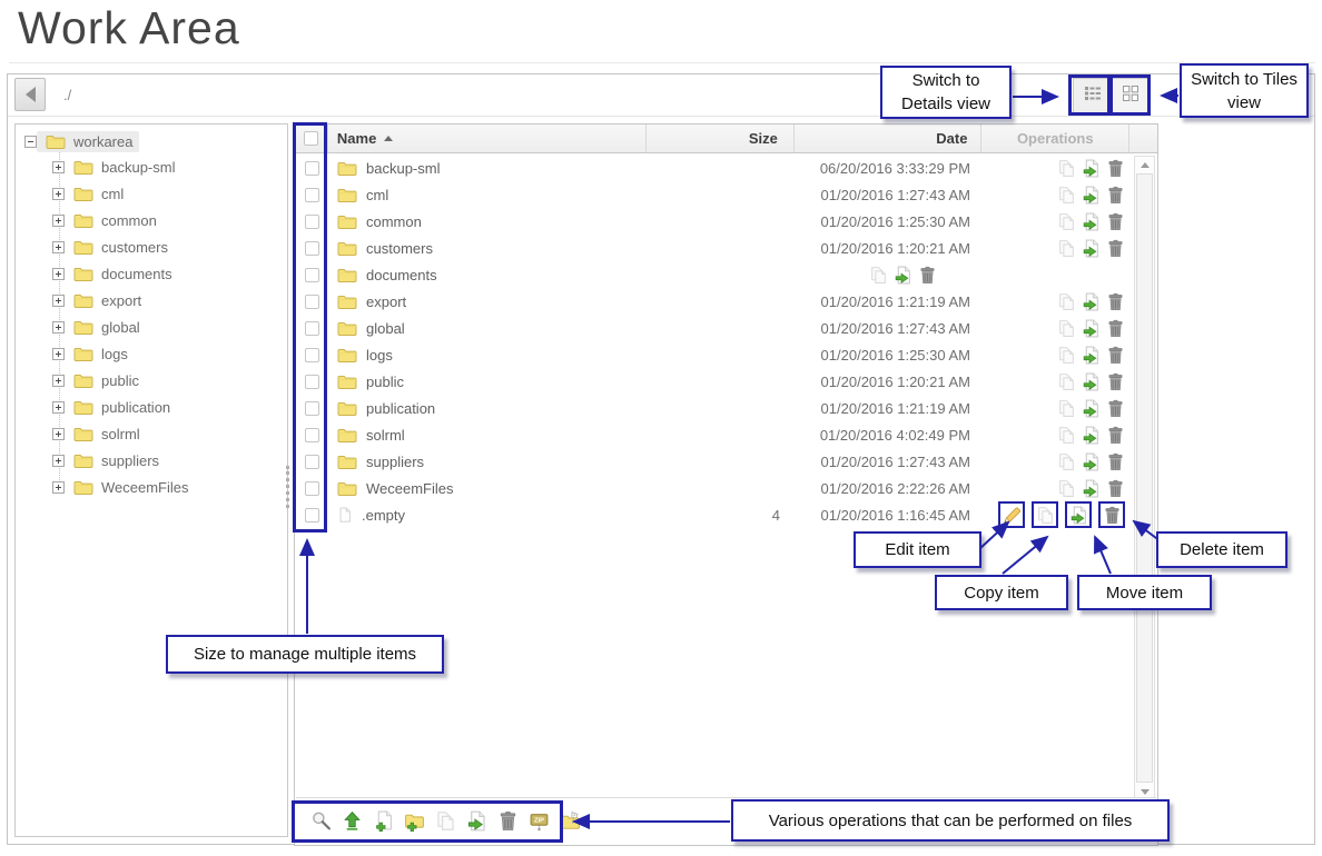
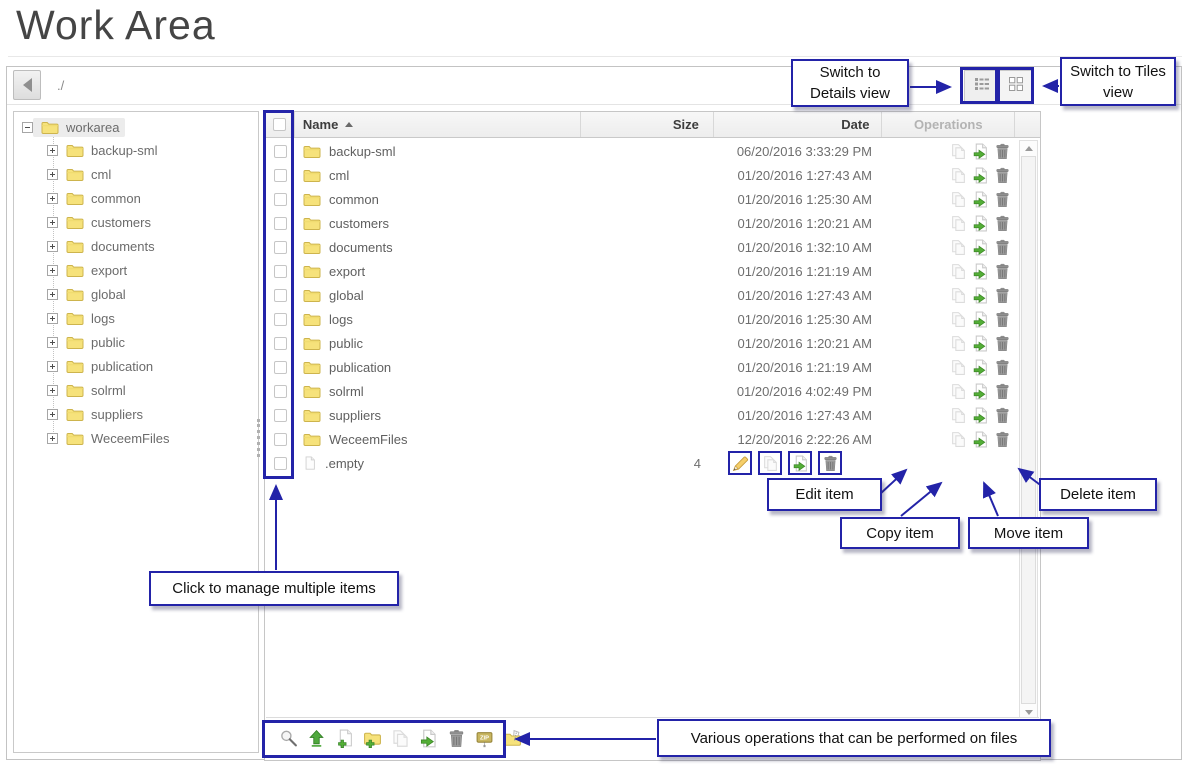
  Work Area
  ./
  workarea
  backup-sml
  cml
  common
  customers
  documents
  export
  global
  logs
  public
  publication
  solrml
  suppliers
  WeceemFiles
  Name
  Size
  Date
  Operations
  backup-sml
  06/20/2016 3:33:29 PM
  cml
  01/20/2016 1:27:43 AM
  common
  01/20/2016 1:25:30 AM
  customers
  01/20/2016 1:20:21 AM
  documents
+ 01/20/2016 1:32:10 AM
  export
  01/20/2016 1:21:19 AM
  global
  01/20/2016 1:27:43 AM
  logs
  01/20/2016 1:25:30 AM
  public
  01/20/2016 1:20:21 AM
  publication
  01/20/2016 1:21:19 AM
  solrml
  01/20/2016 4:02:49 PM
  suppliers
  01/20/2016 1:27:43 AM
  WeceemFiles
- 01/20/2016 2:22:26 AM
+ 12/20/2016 2:22:26 AM
  .empty
  4
- 01/20/2016 1:16:45 AM
  Switch to Details view
  Switch to Tiles view
  Edit item
  Copy item
  Move item
  Delete item
- Size to manage multiple items
+ Click to manage multiple items
  Various operations that can be performed on files
